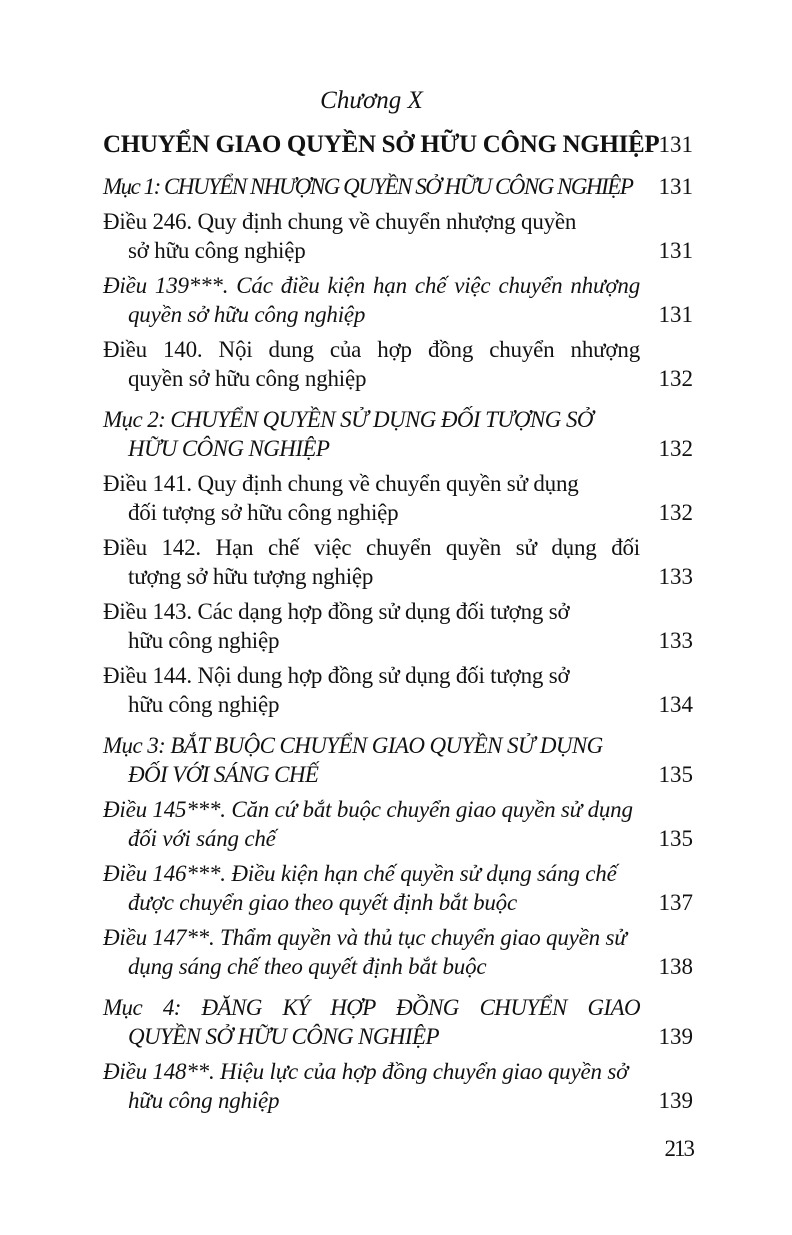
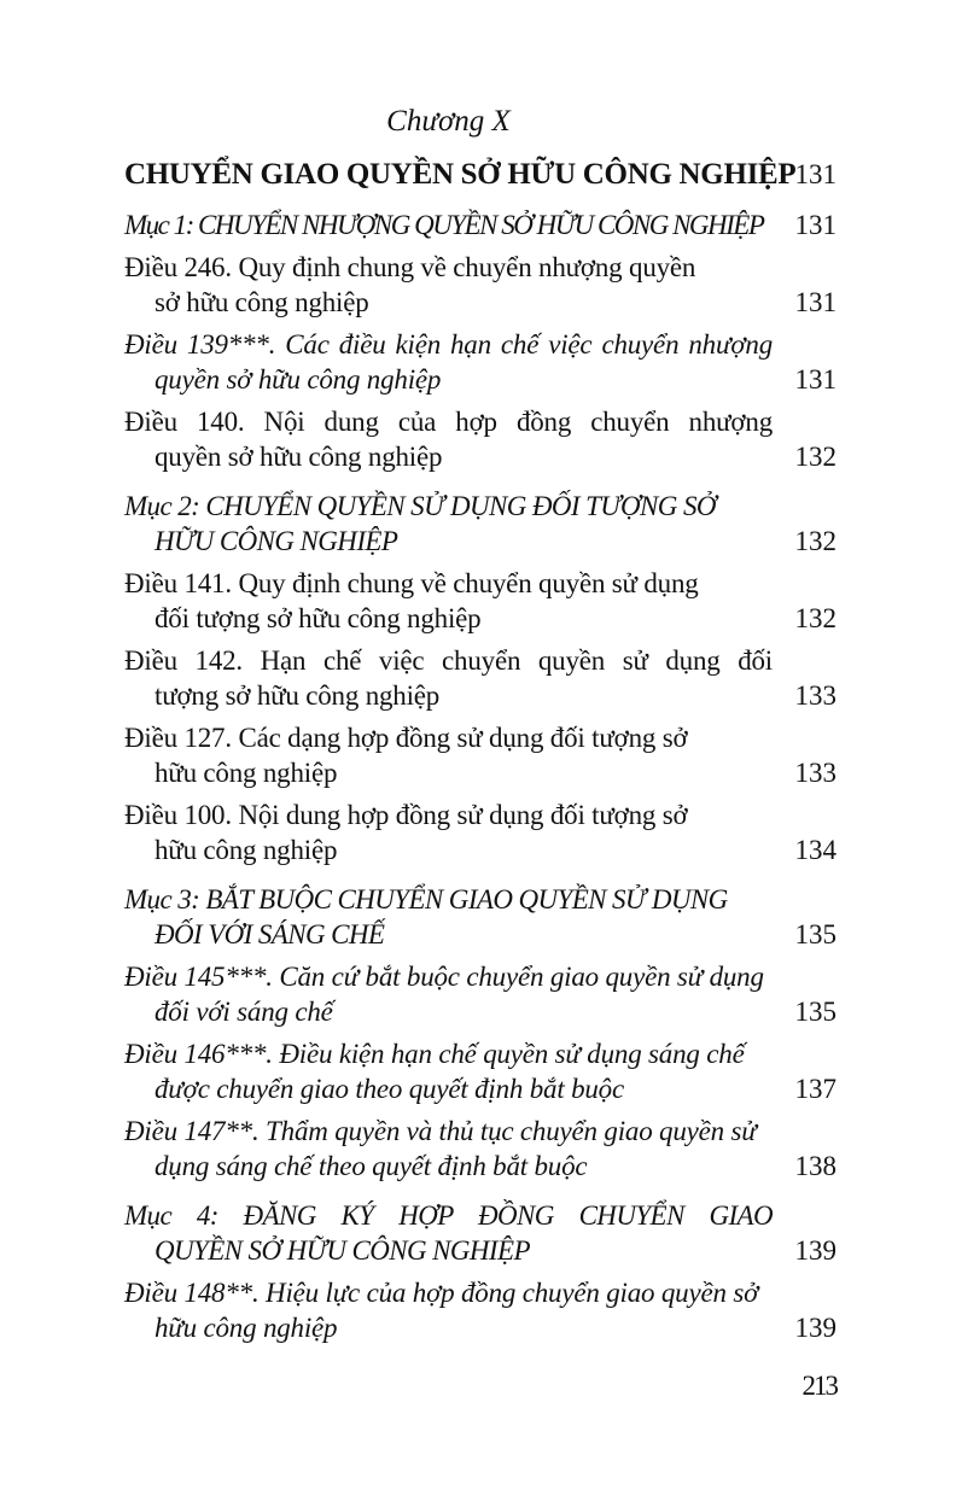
  Chương X
  CHUYỂN GIAO QUYỀN SỞ HỮU CÔNG NGHIỆP
  131
  Mục 1: CHUYỂN NHƯỢNG QUYỀN SỞ HỮU CÔNG NGHIỆP
  131
  Điều 246. Quy định chung về chuyển nhượng quyền
  sở hữu công nghiệp
  131
  Điều 139***. Các điều kiện hạn chế việc chuyển nhượng
  quyền sở hữu công nghiệp
  131
  Điều 140. Nội dung của hợp đồng chuyển nhượng
  quyền sở hữu công nghiệp
  132
  Mục 2: CHUYỂN QUYỀN SỬ DỤNG ĐỐI TƯỢNG SỞ
  HỮU CÔNG NGHIỆP
  132
  Điều 141. Quy định chung về chuyển quyền sử dụng
  đối tượng sở hữu công nghiệp
  132
  Điều 142. Hạn chế việc chuyển quyền sử dụng đối
- tượng sở hữu tượng nghiệp
+ tượng sở hữu công nghiệp
  133
- Điều 143. Các dạng hợp đồng sử dụng đối tượng sở
+ Điều 127. Các dạng hợp đồng sử dụng đối tượng sở
  hữu công nghiệp
  133
- Điều 144. Nội dung hợp đồng sử dụng đối tượng sở
+ Điều 100. Nội dung hợp đồng sử dụng đối tượng sở
  hữu công nghiệp
  134
  Mục 3: BẮT BUỘC CHUYỂN GIAO QUYỀN SỬ DỤNG
  ĐỐI VỚI SÁNG CHẾ
  135
  Điều 145***. Căn cứ bắt buộc chuyển giao quyền sử dụng
  đối với sáng chế
  135
  Điều 146***. Điều kiện hạn chế quyền sử dụng sáng chế
  được chuyển giao theo quyết định bắt buộc
  137
  Điều 147**. Thẩm quyền và thủ tục chuyển giao quyền sử
  dụng sáng chế theo quyết định bắt buộc
  138
  Mục 4: ĐĂNG KÝ HỢP ĐỒNG CHUYỂN GIAO
  QUYỀN SỞ HỮU CÔNG NGHIỆP
  139
  Điều 148**. Hiệu lực của hợp đồng chuyển giao quyền sở
  hữu công nghiệp
  139
  213
